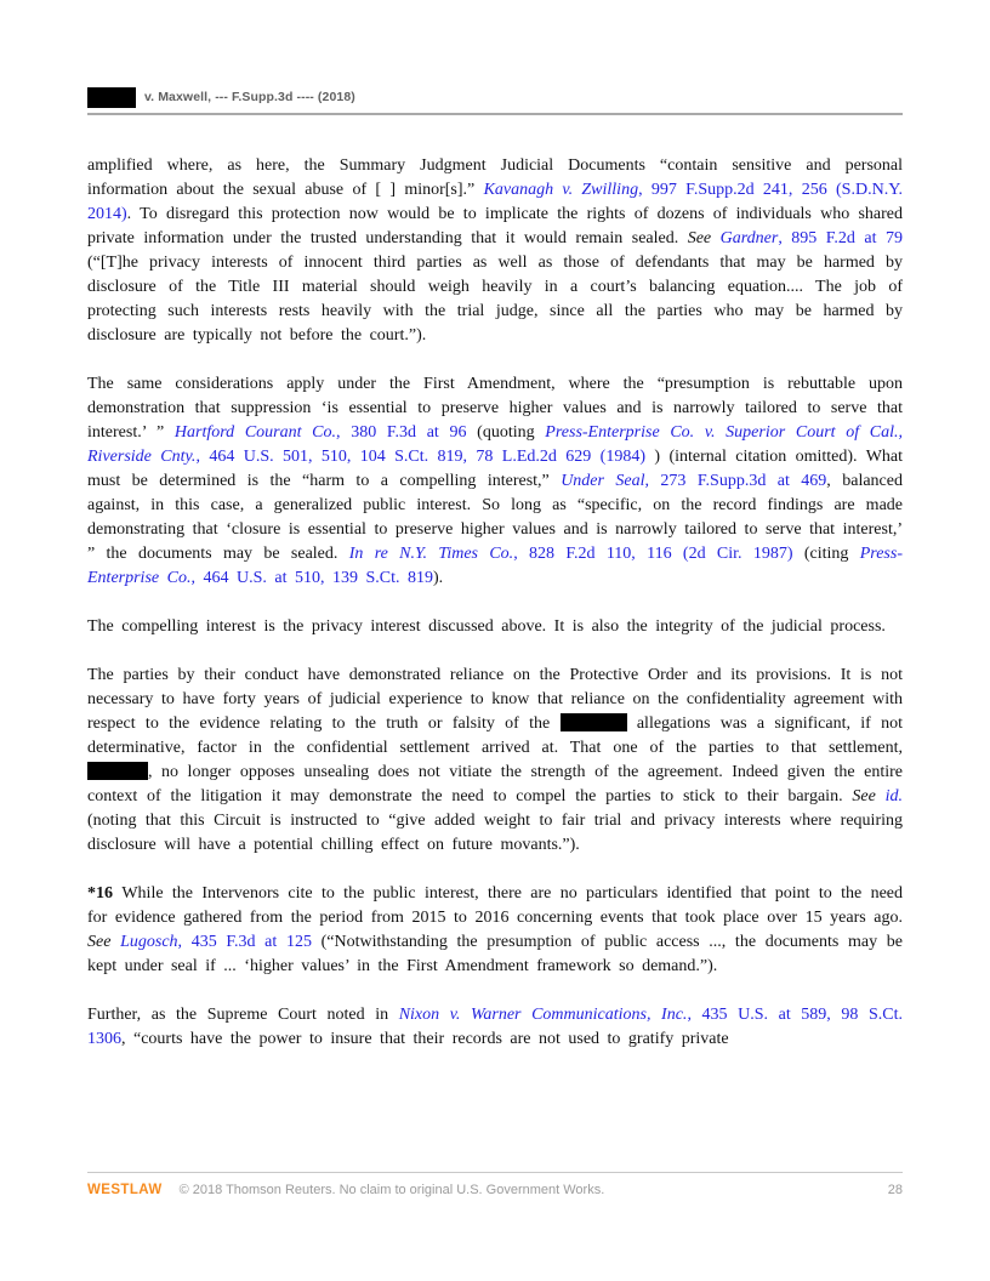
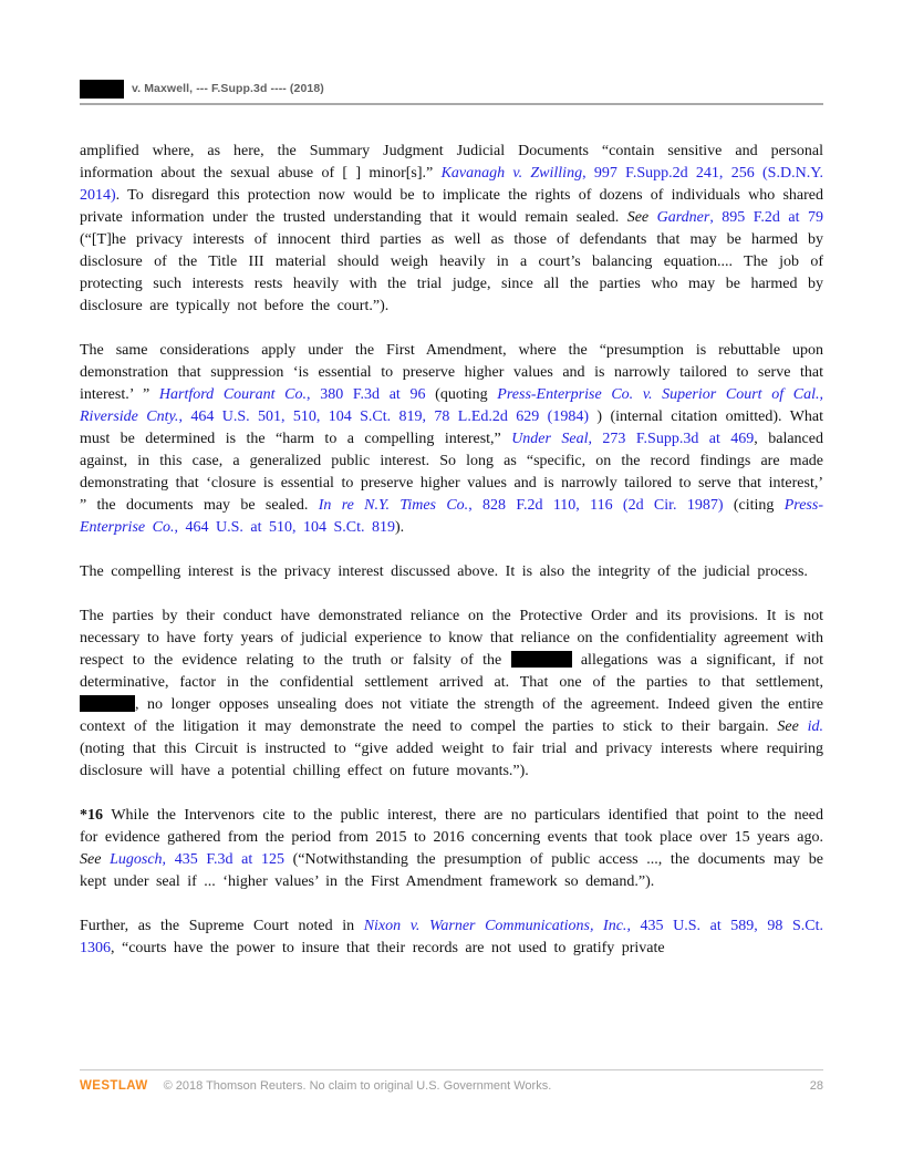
  v. Maxwell, --- F.Supp.3d ---- (2018)
  amplified where, as here, the Summary Judgment Judicial Documents “contain sensitive and personal information about the sexual abuse of [ ] minor[s].” Kavanagh v. Zwilling, 997 F.Supp.2d 241, 256 (S.D.N.Y. 2014). To disregard this protection now would be to implicate the rights of dozens of individuals who shared private information under the trusted understanding that it would remain sealed. See Gardner, 895 F.2d at 79 (“[T]he privacy interests of innocent third parties as well as those of defendants that may be harmed by disclosure of the Title III material should weigh heavily in a court’s balancing equation.... The job of protecting such interests rests heavily with the trial judge, since all the parties who may be harmed by disclosure are typically not before the court.”).
- The same considerations apply under the First Amendment, where the “presumption is rebuttable upon demonstration that suppression ‘is essential to preserve higher values and is narrowly tailored to serve that interest.’ ” Hartford Courant Co., 380 F.3d at 96 (quoting Press-Enterprise Co. v. Superior Court of Cal., Riverside Cnty., 464 U.S. 501, 510, 104 S.Ct. 819, 78 L.Ed.2d 629 (1984) ) (internal citation omitted). What must be determined is the “harm to a compelling interest,” Under Seal, 273 F.Supp.3d at 469, balanced against, in this case, a generalized public interest. So long as “specific, on the record findings are made demonstrating that ‘closure is essential to preserve higher values and is narrowly tailored to serve that interest,’ ” the documents may be sealed. In re N.Y. Times Co., 828 F.2d 110, 116 (2d Cir. 1987) (citing Press-Enterprise Co., 464 U.S. at 510, 139 S.Ct. 819).
+ The same considerations apply under the First Amendment, where the “presumption is rebuttable upon demonstration that suppression ‘is essential to preserve higher values and is narrowly tailored to serve that interest.’ ” Hartford Courant Co., 380 F.3d at 96 (quoting Press-Enterprise Co. v. Superior Court of Cal., Riverside Cnty., 464 U.S. 501, 510, 104 S.Ct. 819, 78 L.Ed.2d 629 (1984) ) (internal citation omitted). What must be determined is the “harm to a compelling interest,” Under Seal, 273 F.Supp.3d at 469, balanced against, in this case, a generalized public interest. So long as “specific, on the record findings are made demonstrating that ‘closure is essential to preserve higher values and is narrowly tailored to serve that interest,’ ” the documents may be sealed. In re N.Y. Times Co., 828 F.2d 110, 116 (2d Cir. 1987) (citing Press-Enterprise Co., 464 U.S. at 510, 104 S.Ct. 819).
  The compelling interest is the privacy interest discussed above. It is also the integrity of the judicial process.
  The parties by their conduct have demonstrated reliance on the Protective Order and its provisions. It is not necessary to have forty years of judicial experience to know that reliance on the confidentiality agreement with respect to the evidence relating to the truth or falsity of the allegations was a significant, if not determinative, factor in the confidential settlement arrived at. That one of the parties to that settlement, , no longer opposes unsealing does not vitiate the strength of the agreement. Indeed given the entire context of the litigation it may demonstrate the need to compel the parties to stick to their bargain. See id. (noting that this Circuit is instructed to “give added weight to fair trial and privacy interests where requiring disclosure will have a potential chilling effect on future movants.”).
  *16 While the Intervenors cite to the public interest, there are no particulars identified that point to the need for evidence gathered from the period from 2015 to 2016 concerning events that took place over 15 years ago. See Lugosch, 435 F.3d at 125 (“Notwithstanding the presumption of public access ..., the documents may be kept under seal if ... ‘higher values’ in the First Amendment framework so demand.”).
  Further, as the Supreme Court noted in Nixon v. Warner Communications, Inc., 435 U.S. at 589, 98 S.Ct. 1306, “courts have the power to insure that their records are not used to gratify private
  WESTLAW
  © 2018 Thomson Reuters. No claim to original U.S. Government Works.
  28
